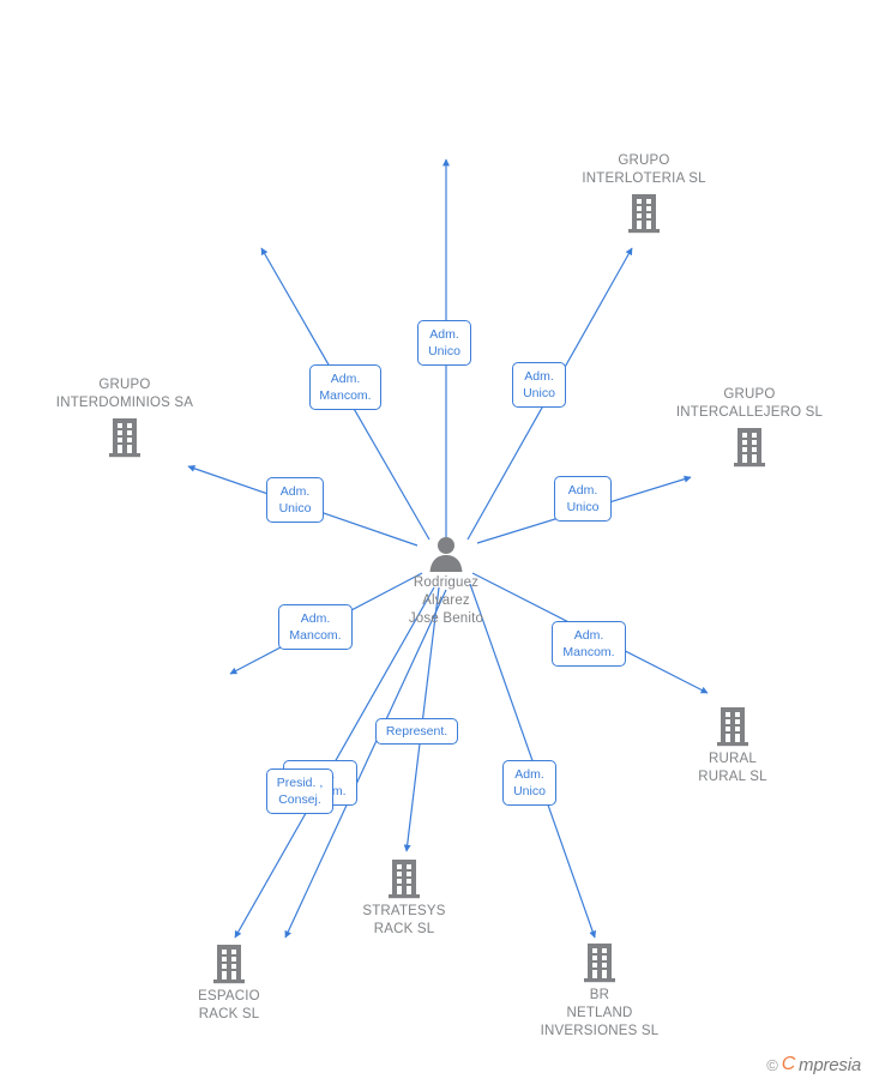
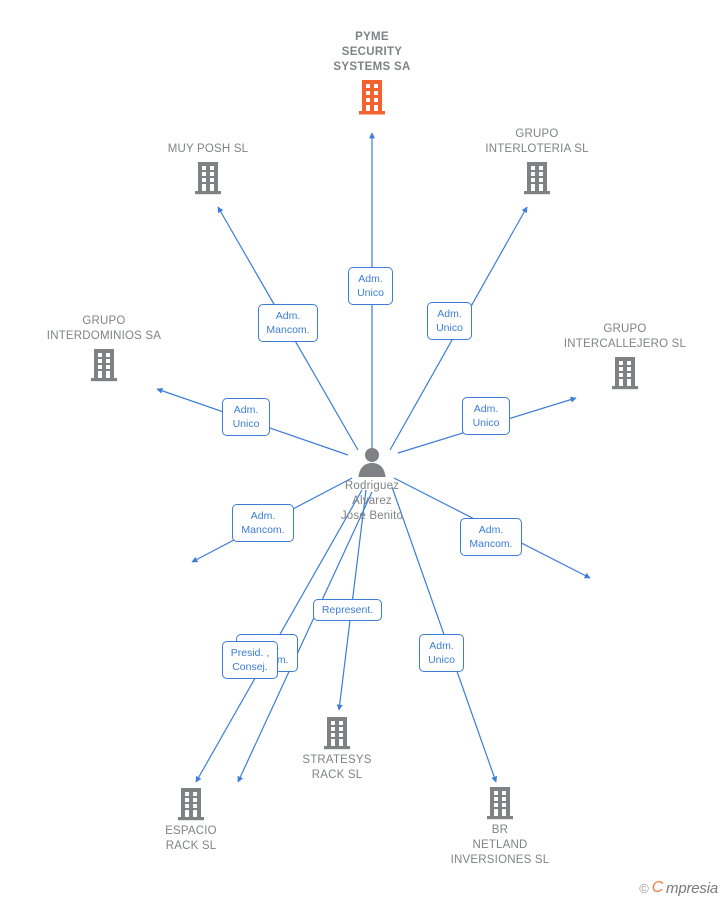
+ PYME
+ SECURITY
+ SYSTEMS SA
+ MUY POSH SL
  GRUPO
  INTERLOTERIA SL
  GRUPO
  INTERDOMINIOS SA
  GRUPO
  INTERCALLEJERO SL
  Rodriguez
  Alvarez
  Jose Benito
- RURAL
- RURAL SL
  STRATESYS
  RACK SL
  ESPACIO
  RACK SL
  BR
  NETLAND
  INVERSIONES SL
  Adm.
  Unico
  Adm.
  Mancom.
  Adm.
  Unico
  Adm.
  Unico
  Adm.
  Unico
  Adm.
  Mancom.
  Adm.
  Mancom.
  Presid. ,
  Consej.
  Represent.
  Adm.
  Unico
  ©
  C
  mpresia
